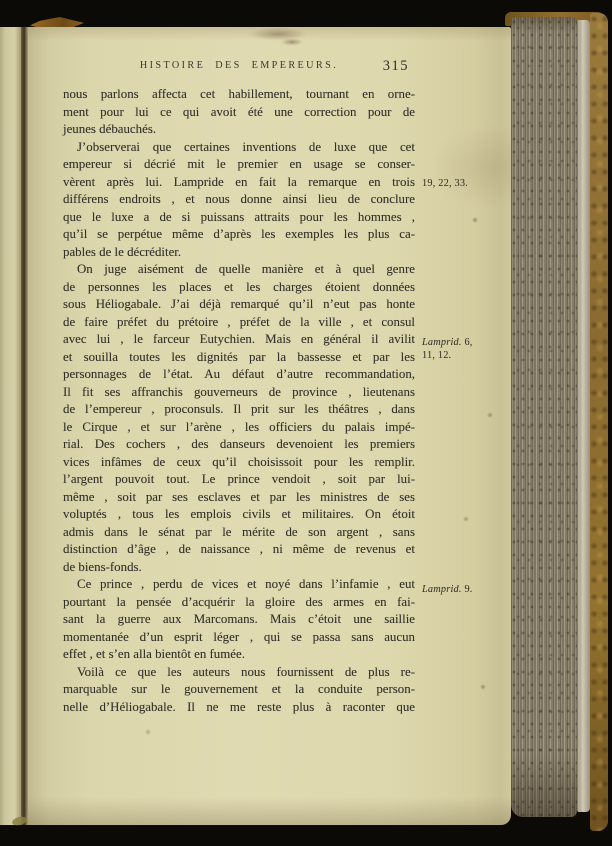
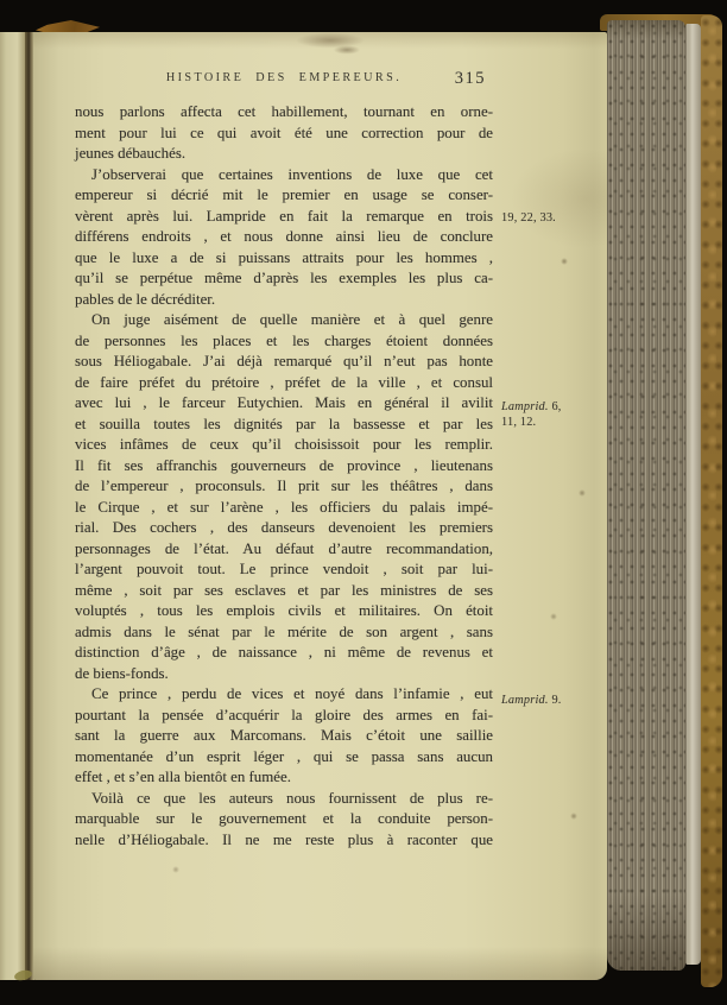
  HISTOIRE DES EMPEREURS.
  315
  nous parlons affecta cet habillement, tournant en orne-
  ment pour lui ce qui avoit été une correction pour de
  jeunes débauchés.
  J’observerai que certaines inventions de luxe que cet
  empereur si décrié mit le premier en usage se conser-
  vèrent après lui. Lampride en fait la remarque en trois
  différens endroits , et nous donne ainsi lieu de conclure
  que le luxe a de si puissans attraits pour les hommes ,
  qu’il se perpétue même d’après les exemples les plus ca-
  pables de le décréditer.
  On juge aisément de quelle manière et à quel genre
  de personnes les places et les charges étoient données
  sous Héliogabale. J’ai déjà remarqué qu’il n’eut pas honte
  de faire préfet du prétoire , préfet de la ville , et consul
  avec lui , le farceur Eutychien. Mais en général il avilit
  et souilla toutes les dignités par la bassesse et par les
- personnages de l’état. Au défaut d’autre recommandation,
+ vices infâmes de ceux qu’il choisissoit pour les remplir.
  Il fit ses affranchis gouverneurs de province , lieutenans
  de l’empereur , proconsuls. Il prit sur les théâtres , dans
  le Cirque , et sur l’arène , les officiers du palais impé-
  rial. Des cochers , des danseurs devenoient les premiers
- vices infâmes de ceux qu’il choisissoit pour les remplir.
+ personnages de l’état. Au défaut d’autre recommandation,
  l’argent pouvoit tout. Le prince vendoit , soit par lui-
  même , soit par ses esclaves et par les ministres de ses
  voluptés , tous les emplois civils et militaires. On étoit
  admis dans le sénat par le mérite de son argent , sans
  distinction d’âge , de naissance , ni même de revenus et
  de biens-fonds.
  Ce prince , perdu de vices et noyé dans l’infamie , eut
  pourtant la pensée d’acquérir la gloire des armes en fai-
  sant la guerre aux Marcomans. Mais c’étoit une saillie
  momentanée d’un esprit léger , qui se passa sans aucun
  effet , et s’en alla bientôt en fumée.
  Voilà ce que les auteurs nous fournissent de plus re-
  marquable sur le gouvernement et la conduite person-
  nelle d’Héliogabale. Il ne me reste plus à raconter que
  19, 22, 33.
  Lamprid. 6, 11, 12.
  Lamprid. 9.
